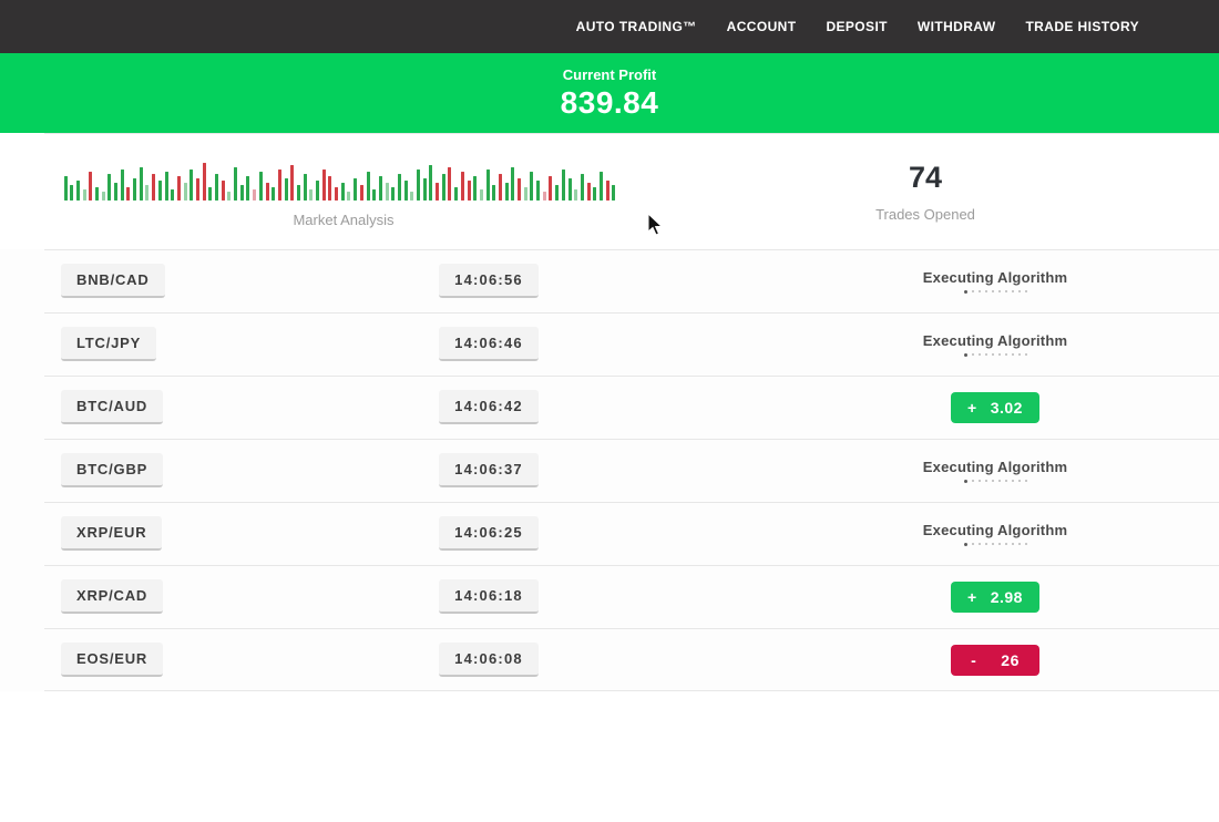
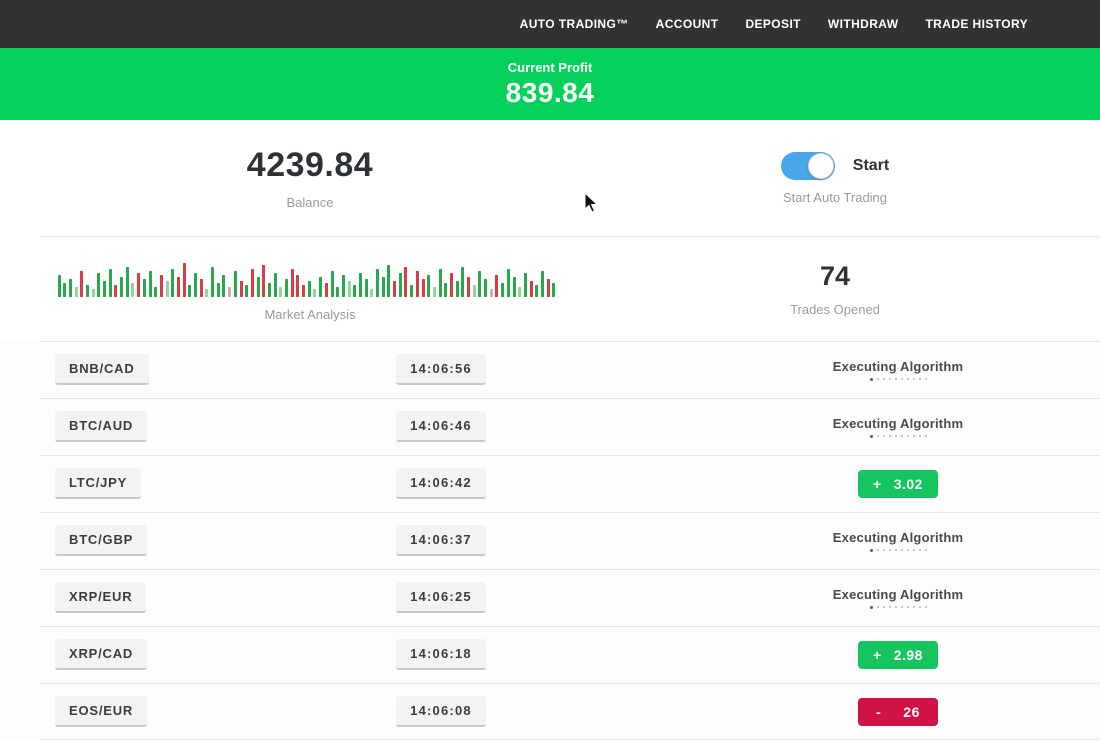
  AUTO TRADING™
  ACCOUNT
  DEPOSIT
  WITHDRAW
  TRADE HISTORY
  Current Profit
  839.84
+ 4239.84
+ Balance
+ Start
+ Start Auto Trading
  Market Analysis
  74
  Trades Opened
  BNB/CAD
  14:06:56
  Executing Algorithm
- LTC/JPY
+ BTC/AUD
  14:06:46
  Executing Algorithm
- BTC/AUD
+ LTC/JPY
  14:06:42
  +
  3.02
  BTC/GBP
  14:06:37
  Executing Algorithm
  XRP/EUR
  14:06:25
  Executing Algorithm
  XRP/CAD
  14:06:18
  +
  2.98
  EOS/EUR
  14:06:08
  -
  26
